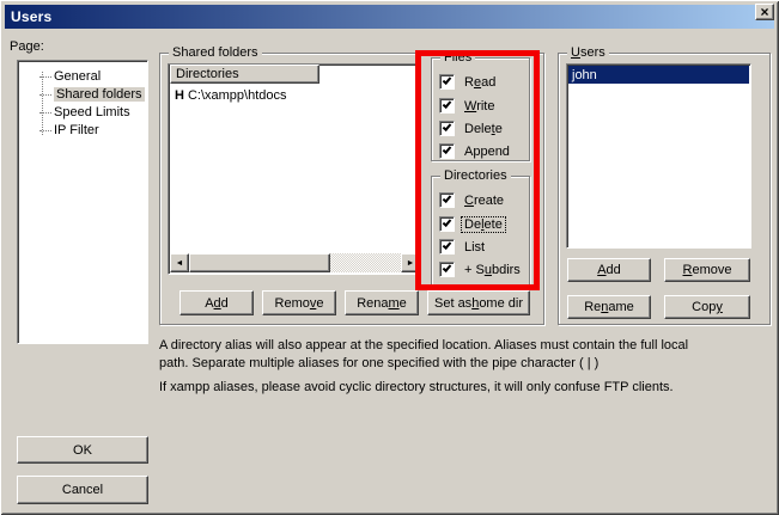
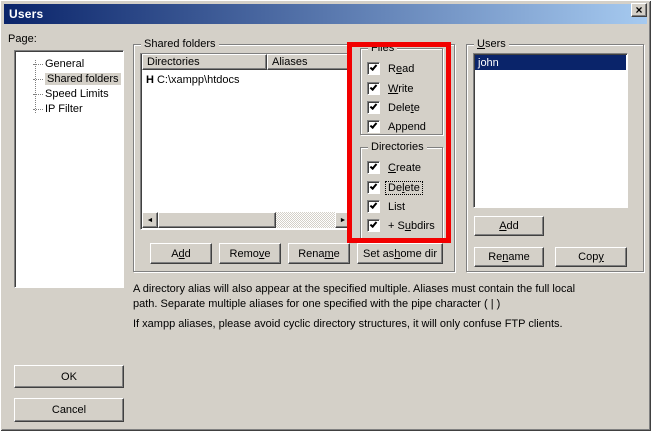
  Users
  ×
  Page:
  General
  Shared folders
  Speed Limits
  IP Filter
  Shared folders
  Directories
+ Aliases
  H
  C:\xampp\htdocs
  A
  d
  d
  Remo
  v
  e
  Rena
  m
  e
  Set as
  h
  ome dir
  Files
  Read
  Write
  Delete
  Append
  Directories
  Create
  Delete
  List
  + Subdirs
  Users
  john
  A
  dd
- R
- emove
  Re
  n
  ame
  Cop
  y
- A directory alias will also appear at the specified location. Aliases must contain the full local
+ A directory alias will also appear at the specified multiple. Aliases must contain the full local
  path. Separate multiple aliases for one specified with the pipe character ( | )
  If xampp aliases, please avoid cyclic directory structures, it will only confuse FTP clients.
  OK
  Cancel
